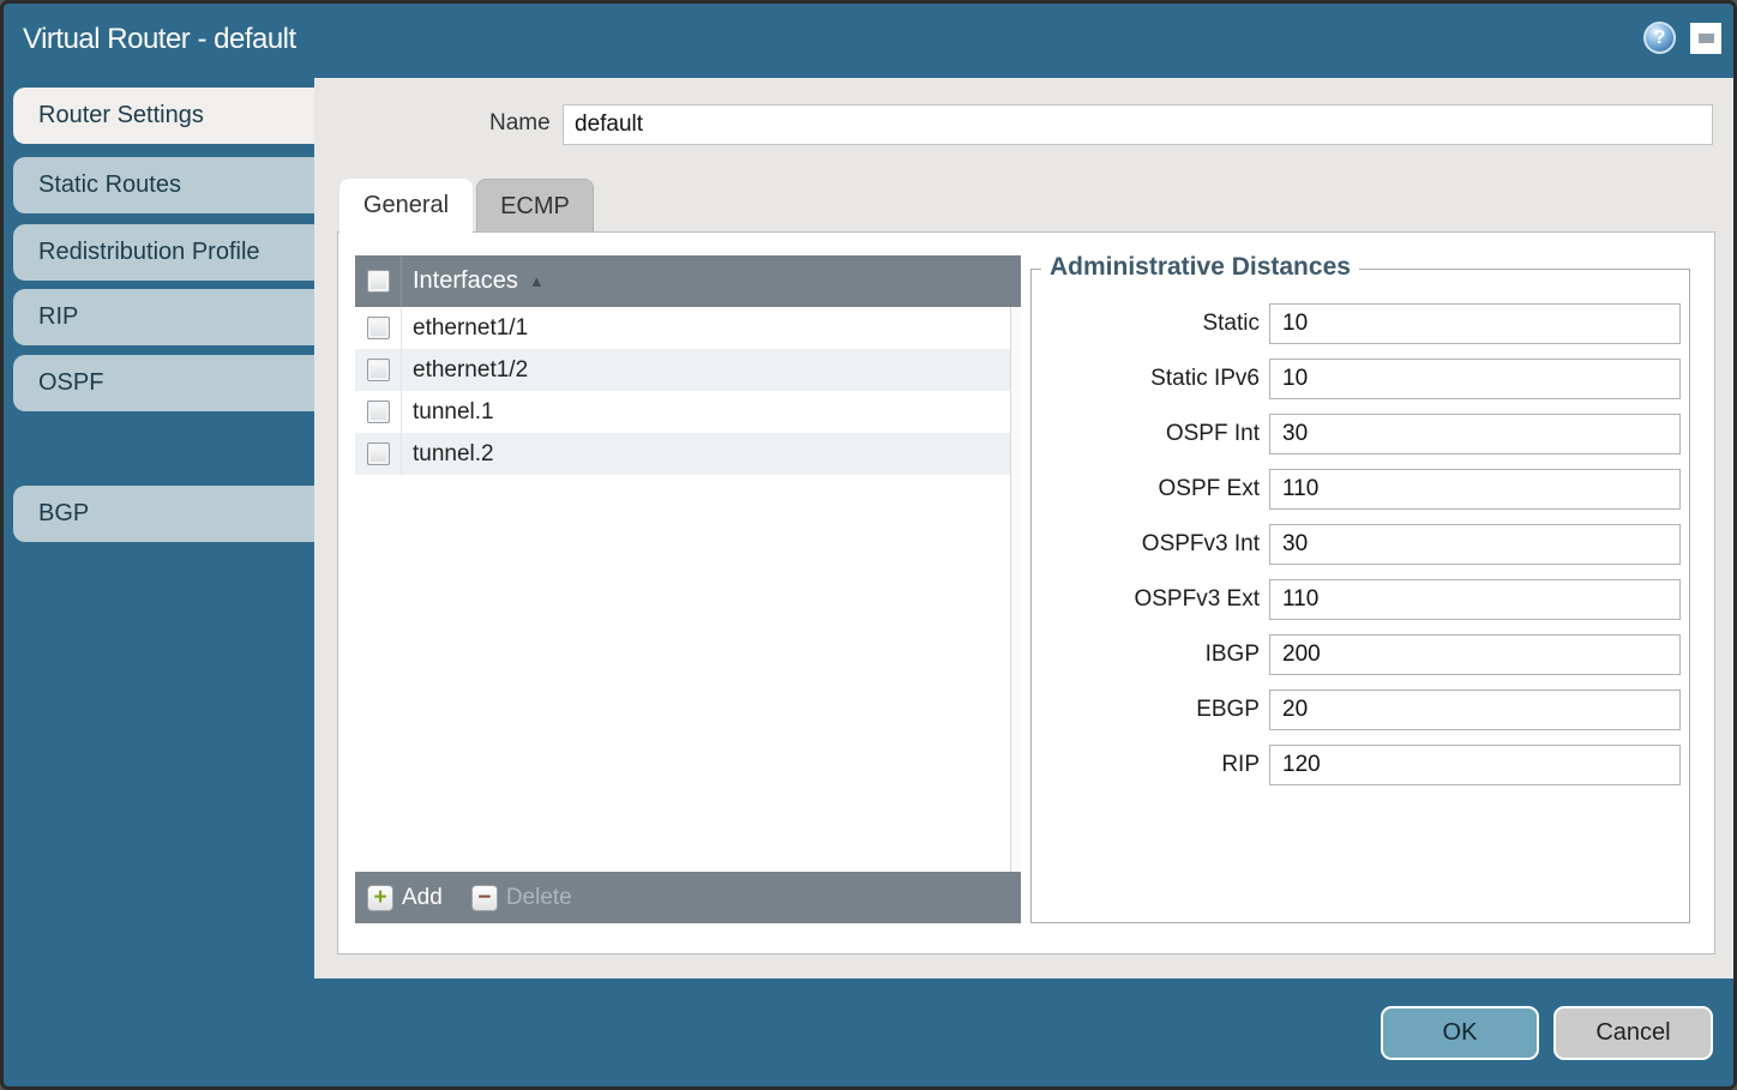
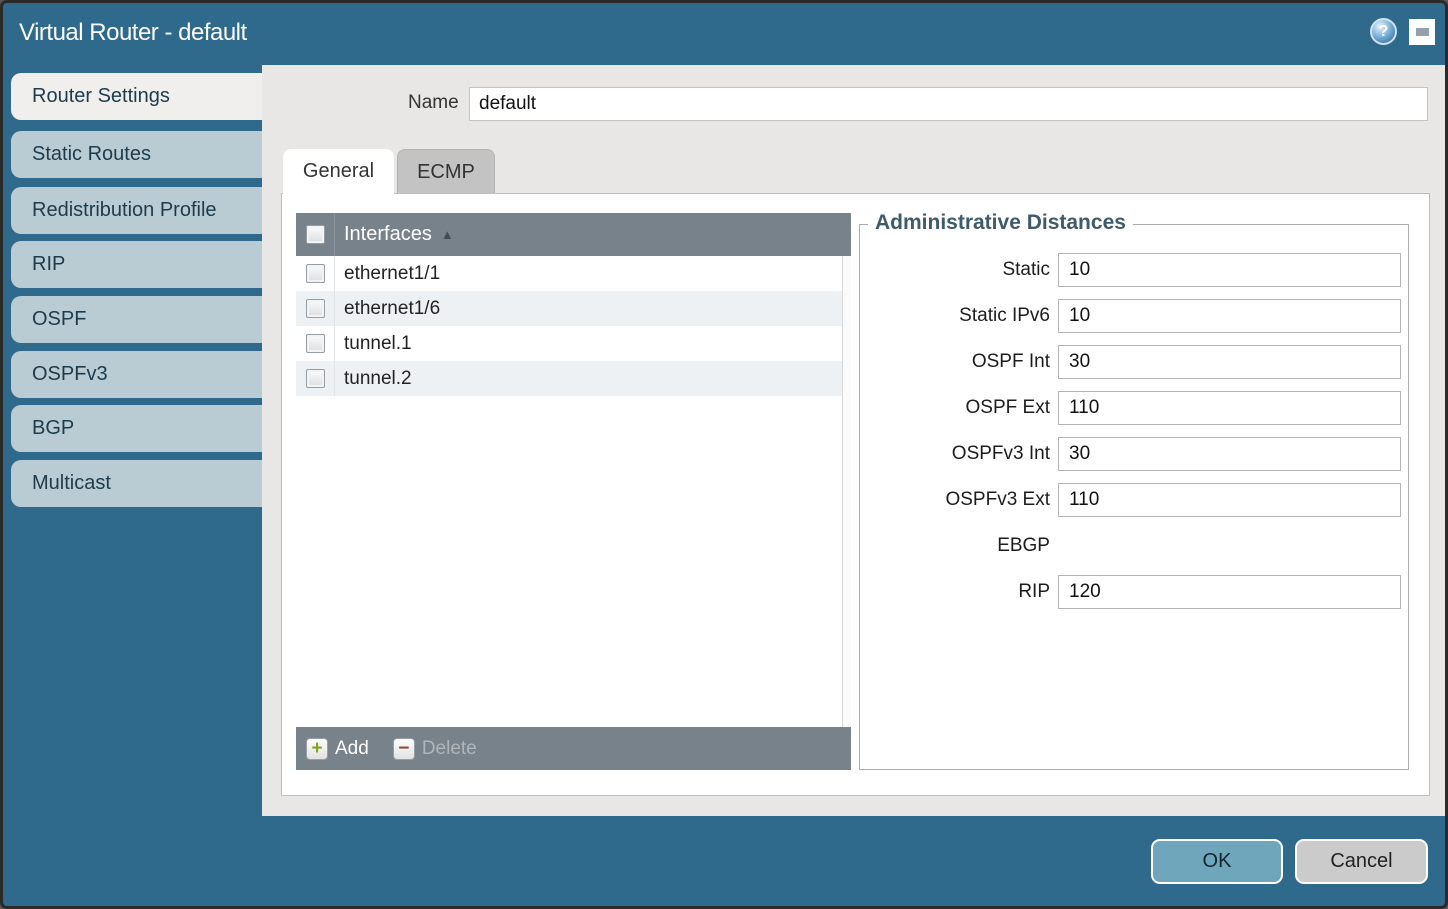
  Virtual Router - default
  ?
  Router Settings
  Static Routes
  Redistribution Profile
  RIP
  OSPF
+ OSPFv3
  BGP
+ Multicast
  Name
  default
  General
  ECMP
  Interfaces
  ▲
  ethernet1/1
- ethernet1/2
+ ethernet1/6
  tunnel.1
  tunnel.2
  +
  Add
  −
  Delete
  Administrative Distances
  Static
  10
  Static IPv6
  10
  OSPF Int
  30
  OSPF Ext
  110
  OSPFv3 Int
  30
  OSPFv3 Ext
  110
- IBGP
- 200
  EBGP
- 20
  RIP
  120
  OK
  Cancel
